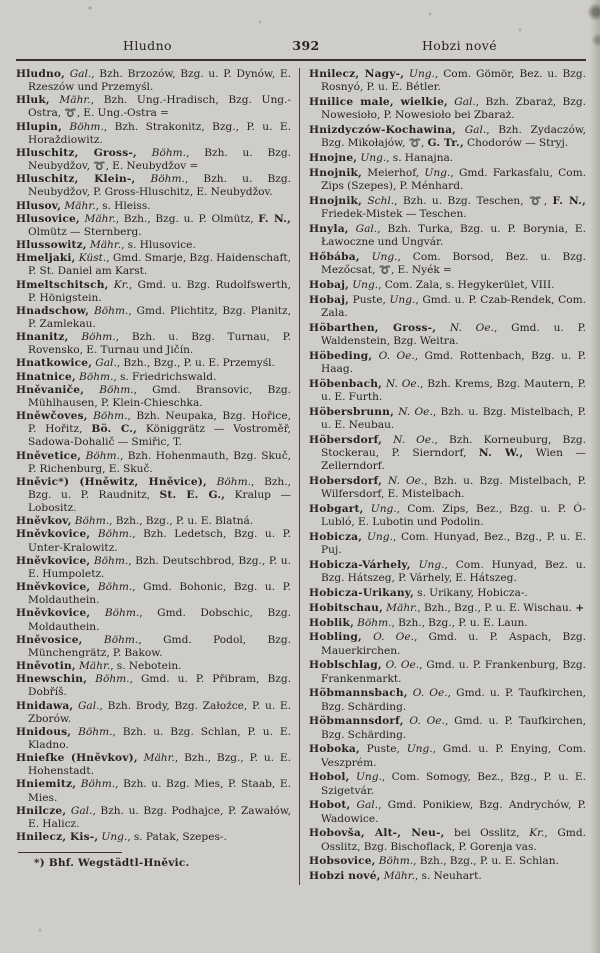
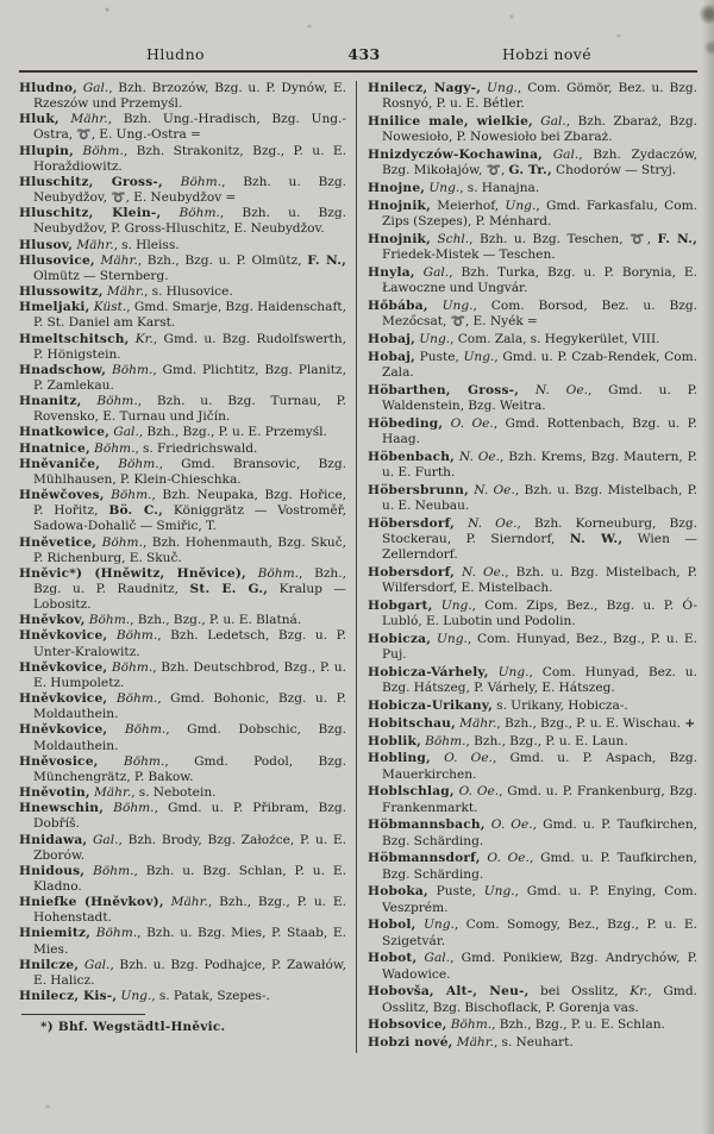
  Hludno
- 392
+ 433
  Hobzi nové
  Hludno, Gal., Bzh. Brzozów, Bzg. u. P. Dynów, E. Rzeszów und Przemyśl.
  Hluk, Mähr., Bzh. Ung.-Hradisch, Bzg. Ung.-Ostra, ➰, E. Ung.-Ostra =
  Hlupin, Böhm., Bzh. Strakonitz, Bzg., P. u. E. Horaždiowitz.
  Hluschitz, Gross-, Böhm., Bzh. u. Bzg. Neubydžov, ➰, E. Neubydžov =
  Hluschitz, Klein-, Böhm., Bzh. u. Bzg. Neubydžov, P. Gross-Hluschitz, E. Neubydžov.
  Hlusov, Mähr., s. Hleiss.
  Hlusovice, Mähr., Bzh., Bzg. u. P. Olmütz, F. N., Olmütz — Sternberg.
  Hlussowitz, Mähr., s. Hlusovice.
  Hmeljaki, Küst., Gmd. Smarje, Bzg. Haidenschaft, P. St. Daniel am Karst.
  Hmeltschitsch, Kr., Gmd. u. Bzg. Rudolfswerth, P. Hönigstein.
  Hnadschow, Böhm., Gmd. Plichtitz, Bzg. Planitz, P. Zamlekau.
  Hnanitz, Böhm., Bzh. u. Bzg. Turnau, P. Rovensko, E. Turnau und Jičín.
  Hnatkowice, Gal., Bzh., Bzg., P. u. E. Przemyśl.
  Hnatnice, Böhm., s. Friedrichswald.
  Hněvaniče, Böhm., Gmd. Bransovic, Bzg. Mühlhausen, P. Klein-Chieschka.
  Hněwčoves, Böhm., Bzh. Neupaka, Bzg. Hořice, P. Hořitz, Bö. C., Königgrätz — Vostroměř, Sadowa-Dohalič — Smiřic, T.
  Hněvetice, Böhm., Bzh. Hohenmauth, Bzg. Skuč, P. Richenburg, E. Skuč.
  Hněvic*) (Hněwitz, Hněvice), Böhm., Bzh., Bzg. u. P. Raudnitz, St. E. G., Kralup — Lobositz.
  Hněvkov, Böhm., Bzh., Bzg., P. u. E. Blatná.
  Hněvkovice, Böhm., Bzh. Ledetsch, Bzg. u. P. Unter-Kralowitz.
  Hněvkovice, Böhm., Bzh. Deutschbrod, Bzg., P. u. E. Humpoletz.
  Hněvkovice, Böhm., Gmd. Bohonic, Bzg. u. P. Moldauthein.
  Hněvkovice, Böhm., Gmd. Dobschic, Bzg. Moldauthein.
  Hněvosice, Böhm., Gmd. Podol, Bzg. Münchengrätz, P. Bakow.
  Hněvotin, Mähr., s. Nebotein.
  Hnewschin, Böhm., Gmd. u. P. Přibram, Bzg. Dobříš.
  Hnidawa, Gal., Bzh. Brody, Bzg. Załoźce, P. u. E. Zborów.
  Hnidous, Böhm., Bzh. u. Bzg. Schlan, P. u. E. Kladno.
  Hniefke (Hněvkov), Mähr., Bzh., Bzg., P. u. E. Hohenstadt.
  Hniemitz, Böhm., Bzh. u. Bzg. Mies, P. Staab, E. Mies.
  Hnilcze, Gal., Bzh. u. Bzg. Podhajce, P. Zawałów, E. Halicz.
  Hnilecz, Kis-, Ung., s. Patak, Szepes-.
  *) Bhf. Wegstädtl-Hněvic.
  Hnilecz, Nagy-, Ung., Com. Gömör, Bez. u. Bzg. Rosnyó, P. u. E. Bétler.
  Hnilice male, wielkie, Gal., Bzh. Zbaraż, Bzg. Nowesioło, P. Nowesioło bei Zbaraż.
  Hnizdyczów-Kochawina, Gal., Bzh. Zydaczów, Bzg. Mikołajów, ➰, G. Tr., Chodorów — Stryj.
  Hnojne, Ung., s. Hanajna.
  Hnojnik, Meierhof, Ung., Gmd. Farkasfalu, Com. Zips (Szepes), P. Ménhard.
  Hnojnik, Schl., Bzh. u. Bzg. Teschen, ➰, F. N., Friedek-Mistek — Teschen.
  Hnyla, Gal., Bzh. Turka, Bzg. u. P. Borynia, E. Ławoczne und Ungvár.
  Hőbába, Ung., Com. Borsod, Bez. u. Bzg. Mezőcsat, ➰, E. Nyék =
  Hobaj, Ung., Com. Zala, s. Hegykerület, VIII.
  Hobaj, Puste, Ung., Gmd. u. P. Czab-Rendek, Com. Zala.
  Höbarthen, Gross-, N. Oe., Gmd. u. P. Waldenstein, Bzg. Weitra.
  Höbeding, O. Oe., Gmd. Rottenbach, Bzg. u. P. Haag.
  Höbenbach, N. Oe., Bzh. Krems, Bzg. Mautern, P. u. E. Furth.
  Höbersbrunn, N. Oe., Bzh. u. Bzg. Mistelbach, P. u. E. Neubau.
  Höbersdorf, N. Oe., Bzh. Korneuburg, Bzg. Stockerau, P. Sierndorf, N. W., Wien — Zellerndorf.
  Hobersdorf, N. Oe., Bzh. u. Bzg. Mistelbach, P. Wilfersdorf, E. Mistelbach.
  Hobgart, Ung., Com. Zips, Bez., Bzg. u. P. Ó-Lubló, E. Lubotin und Podolin.
  Hobicza, Ung., Com. Hunyad, Bez., Bzg., P. u. E. Puj.
  Hobicza-Várhely, Ung., Com. Hunyad, Bez. u. Bzg. Hátszeg, P. Várhely, E. Hátszeg.
  Hobicza-Urikany, s. Urikany, Hobicza-.
  Hobitschau, Mähr., Bzh., Bzg., P. u. E. Wischau. +
  Hoblik, Böhm., Bzh., Bzg., P. u. E. Laun.
  Hobling, O. Oe., Gmd. u. P. Aspach, Bzg. Mauerkirchen.
  Hoblschlag, O. Oe., Gmd. u. P. Frankenburg, Bzg. Frankenmarkt.
  Höbmannsbach, O. Oe., Gmd. u. P. Taufkirchen, Bzg. Schärding.
  Höbmannsdorf, O. Oe., Gmd. u. P. Taufkirchen, Bzg. Schärding.
  Hoboka, Puste, Ung., Gmd. u. P. Enying, Com. Veszprém.
  Hobol, Ung., Com. Somogy, Bez., Bzg., P. u. E. Szigetvár.
  Hobot, Gal., Gmd. Ponikiew, Bzg. Andrychów, P. Wadowice.
  Hobovša, Alt-, Neu-, bei Osslitz, Kr., Gmd. Osslitz, Bzg. Bischoflack, P. Gorenja vas.
  Hobsovice, Böhm., Bzh., Bzg., P. u. E. Schlan.
  Hobzi nové, Mähr., s. Neuhart.
